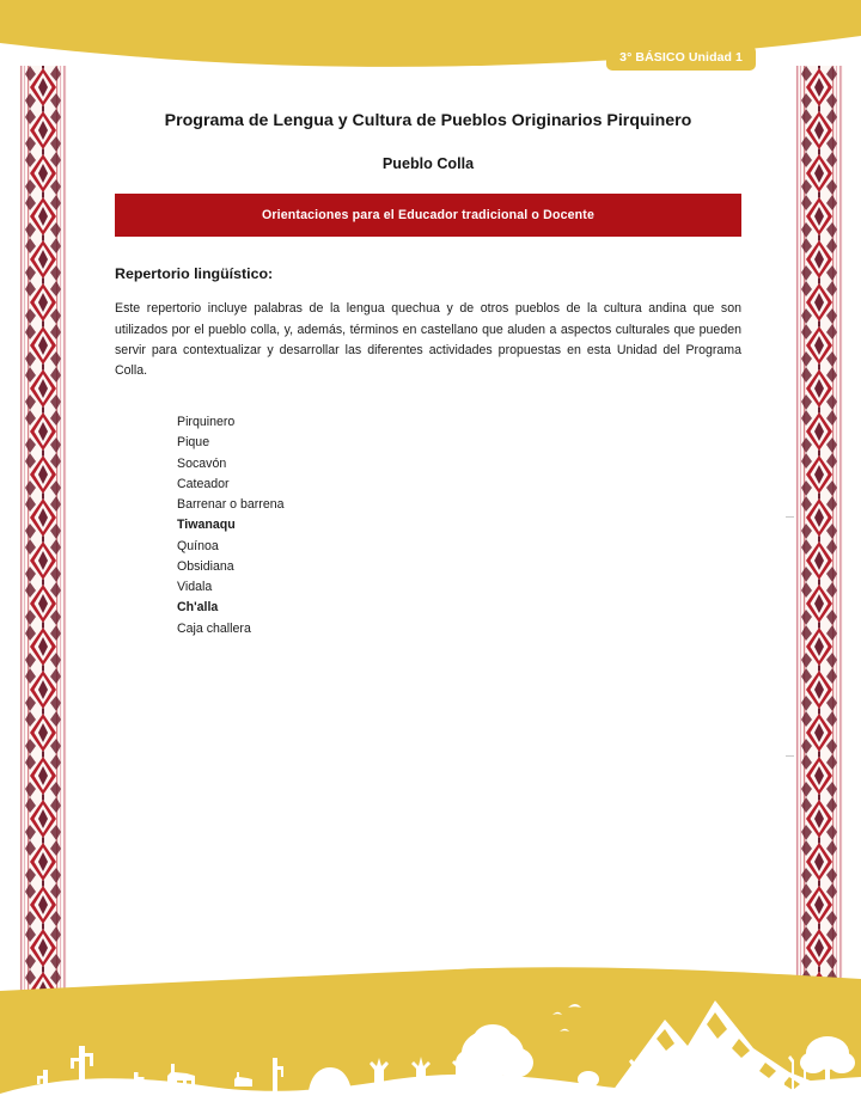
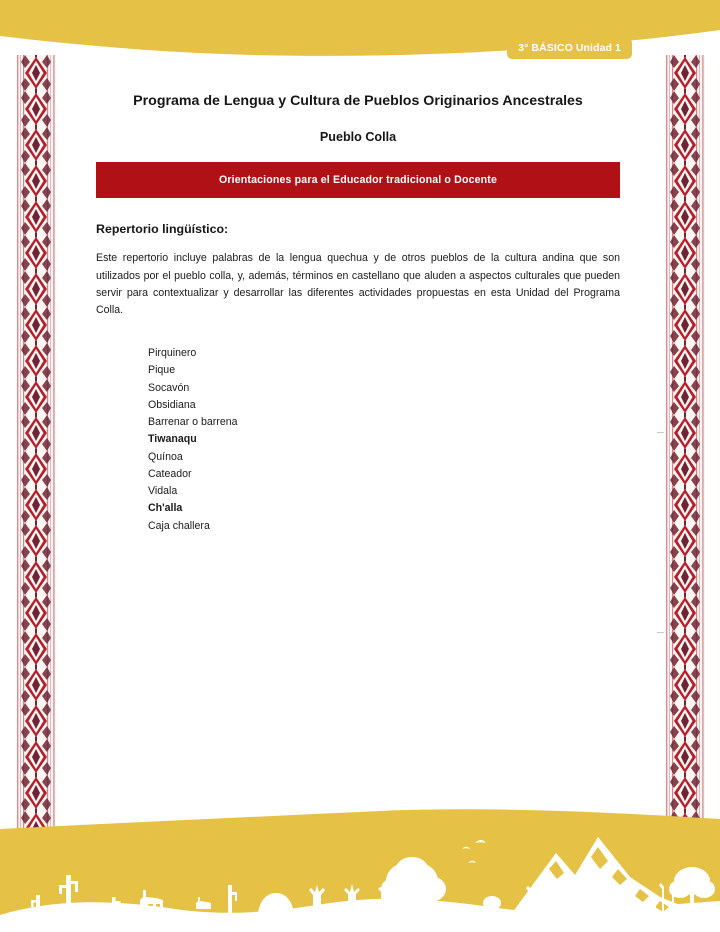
  3° BÁSICO Unidad 1
- Programa de Lengua y Cultura de Pueblos Originarios Pirquinero
+ Programa de Lengua y Cultura de Pueblos Originarios Ancestrales
  Pueblo Colla
  Orientaciones para el Educador tradicional o Docente
  Repertorio lingüístico:
  Este repertorio incluye palabras de la lengua quechua y de otros pueblos de la cultura andina que son utilizados por el pueblo colla, y, además, términos en castellano que aluden a aspectos culturales que pueden servir para contextualizar y desarrollar las diferentes actividades propuestas en esta Unidad del Programa Colla.
  Pirquinero
  Pique
  Socavón
- Cateador
+ Obsidiana
  Barrenar o barrena
  Tiwanaqu
  Quínoa
- Obsidiana
+ Cateador
  Vidala
  Ch'alla
  Caja challera
